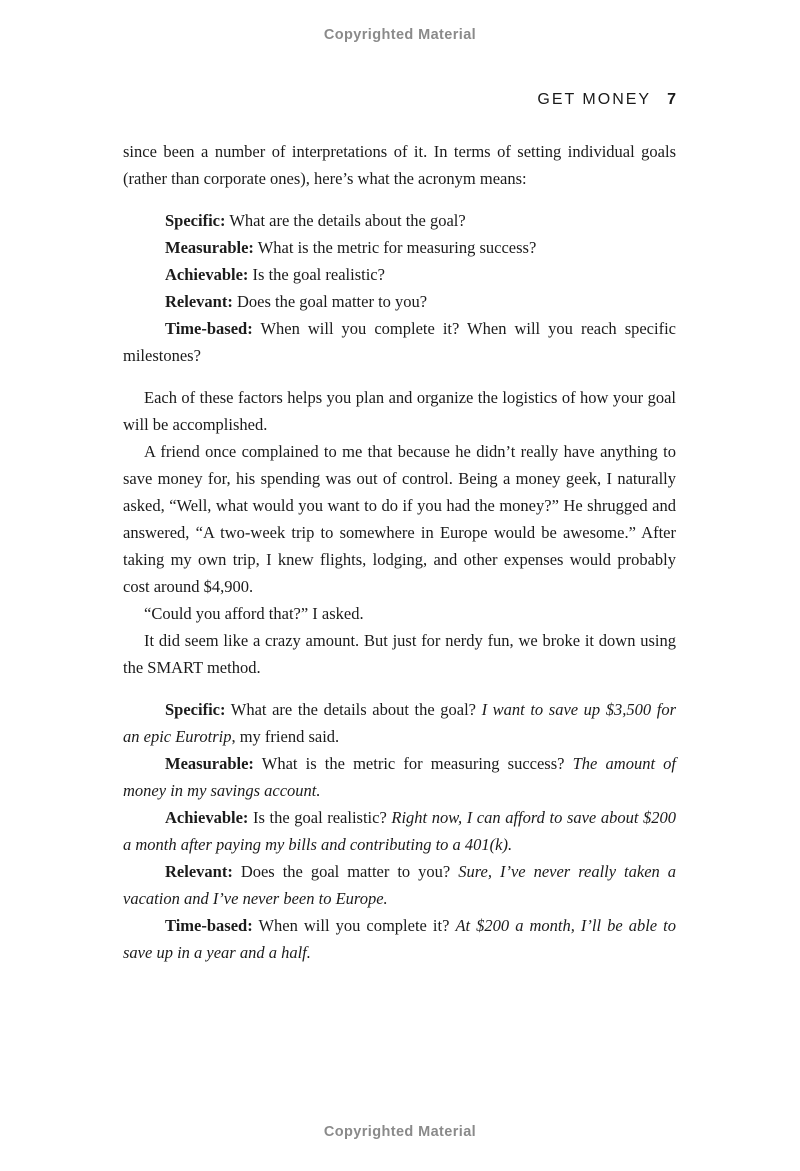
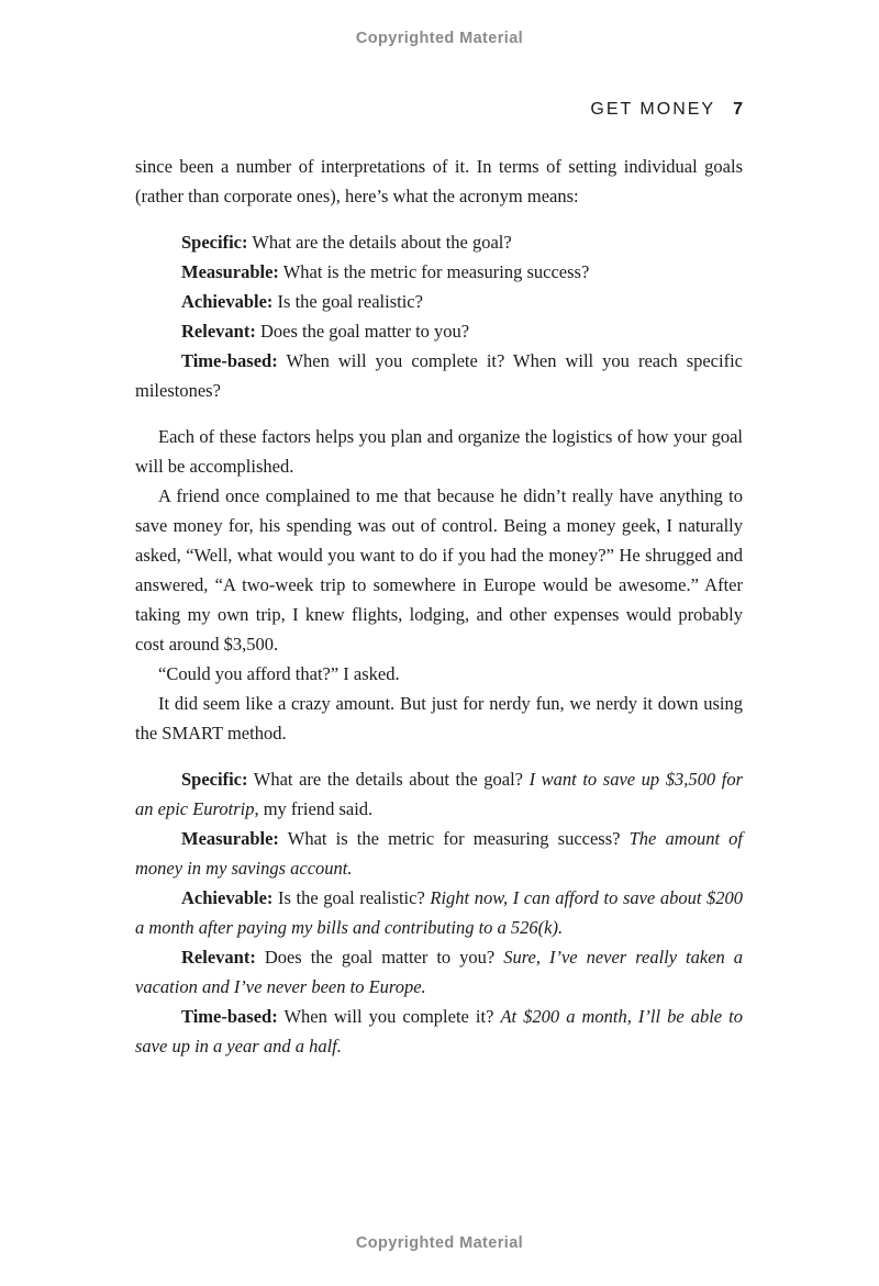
  Copyrighted Material
  GET MONEY 7
  since been a number of interpretations of it. In terms of setting individ­ual goals (rather than corporate ones), here’s what the acronym means:
  Specific: What are the details about the goal?
  Measurable: What is the metric for measuring success?
  Achievable: Is the goal realistic?
  Relevant: Does the goal matter to you?
  Time-based: When will you complete it? When will you reach specific milestones?
  Each of these factors helps you plan and organize the logistics of how your goal will be accomplished.
- A friend once complained to me that because he didn’t really have anything to save money for, his spending was out of control. Being a money geek, I naturally asked, “Well, what would you want to do if you had the money?” He shrugged and answered, “A two-week trip to some­where in Europe would be awesome.” After taking my own trip, I knew flights, lodging, and other expenses would probably cost around $4,900.
+ A friend once complained to me that because he didn’t really have anything to save money for, his spending was out of control. Being a money geek, I naturally asked, “Well, what would you want to do if you had the money?” He shrugged and answered, “A two-week trip to some­where in Europe would be awesome.” After taking my own trip, I knew flights, lodging, and other expenses would probably cost around $3,500.
  “Could you afford that?” I asked.
- It did seem like a crazy amount. But just for nerdy fun, we broke it down using the SMART method.
+ It did seem like a crazy amount. But just for nerdy fun, we nerdy it down using the SMART method.
  Specific: What are the details about the goal? I want to save up $3,500 for an epic Eurotrip, my friend said.
  Measurable: What is the metric for measuring success? The amount of money in my savings account.
- Achievable: Is the goal realistic? Right now, I can afford to save about $200 a month after paying my bills and contributing to a 401(k).
+ Achievable: Is the goal realistic? Right now, I can afford to save about $200 a month after paying my bills and contributing to a 526(k).
  Relevant: Does the goal matter to you? Sure, I’ve never really taken a vacation and I’ve never been to Europe.
  Time-based: When will you complete it? At $200 a month, I’ll be able to save up in a year and a half.
  Copyrighted Material
